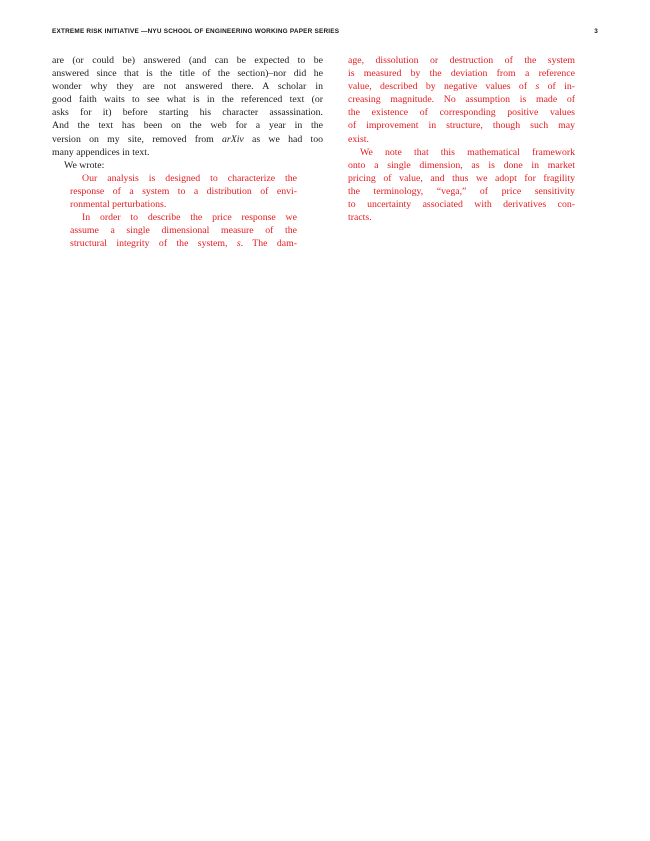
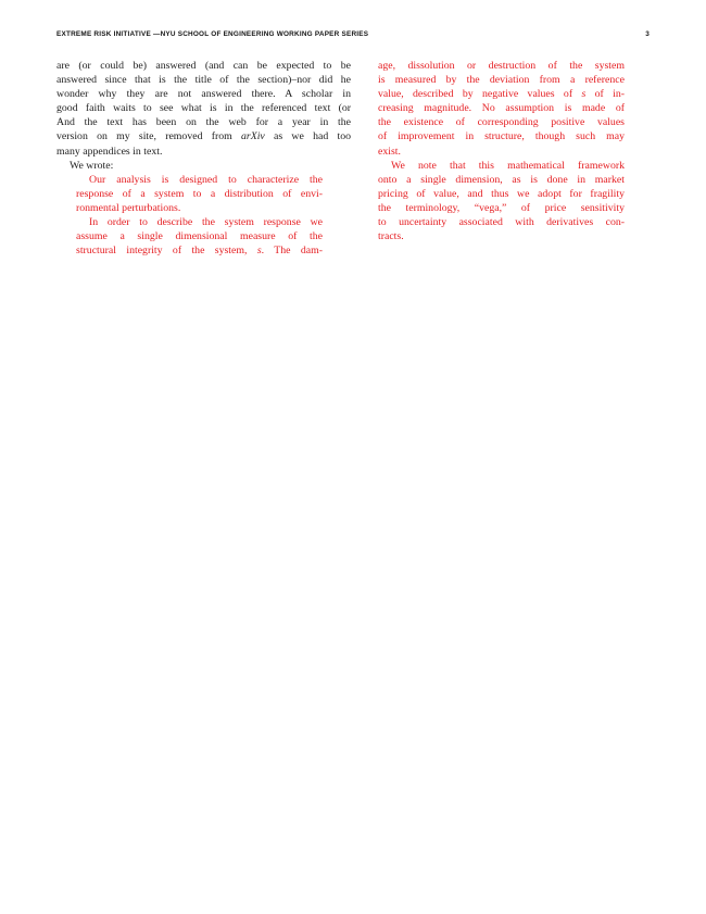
  are (or could be) answered (and can be expected to be
  answered since that is the title of the section)–nor did he
  wonder why they are not answered there. A scholar in
  good faith waits to see what is in the referenced text (or
- asks for it) before starting his character assassination.
  And the text has been on the web for a year in the
  version on my site, removed from arXiv as we had too
  many appendices in text.
  We wrote:
  Our analysis is designed to characterize the
  response of a system to a distribution of envi-
  ronmental perturbations.
- In order to describe the price response we
+ In order to describe the system response we
  assume a single dimensional measure of the
  structural integrity of the system, s. The dam-
  age, dissolution or destruction of the system
  is measured by the deviation from a reference
  value, described by negative values of s of in-
  creasing magnitude. No assumption is made of
  the existence of corresponding positive values
  of improvement in structure, though such may
  exist.
  We note that this mathematical framework
  onto a single dimension, as is done in market
  pricing of value, and thus we adopt for fragility
  the terminology, “vega,” of price sensitivity
  to uncertainty associated with derivatives con-
  tracts.
